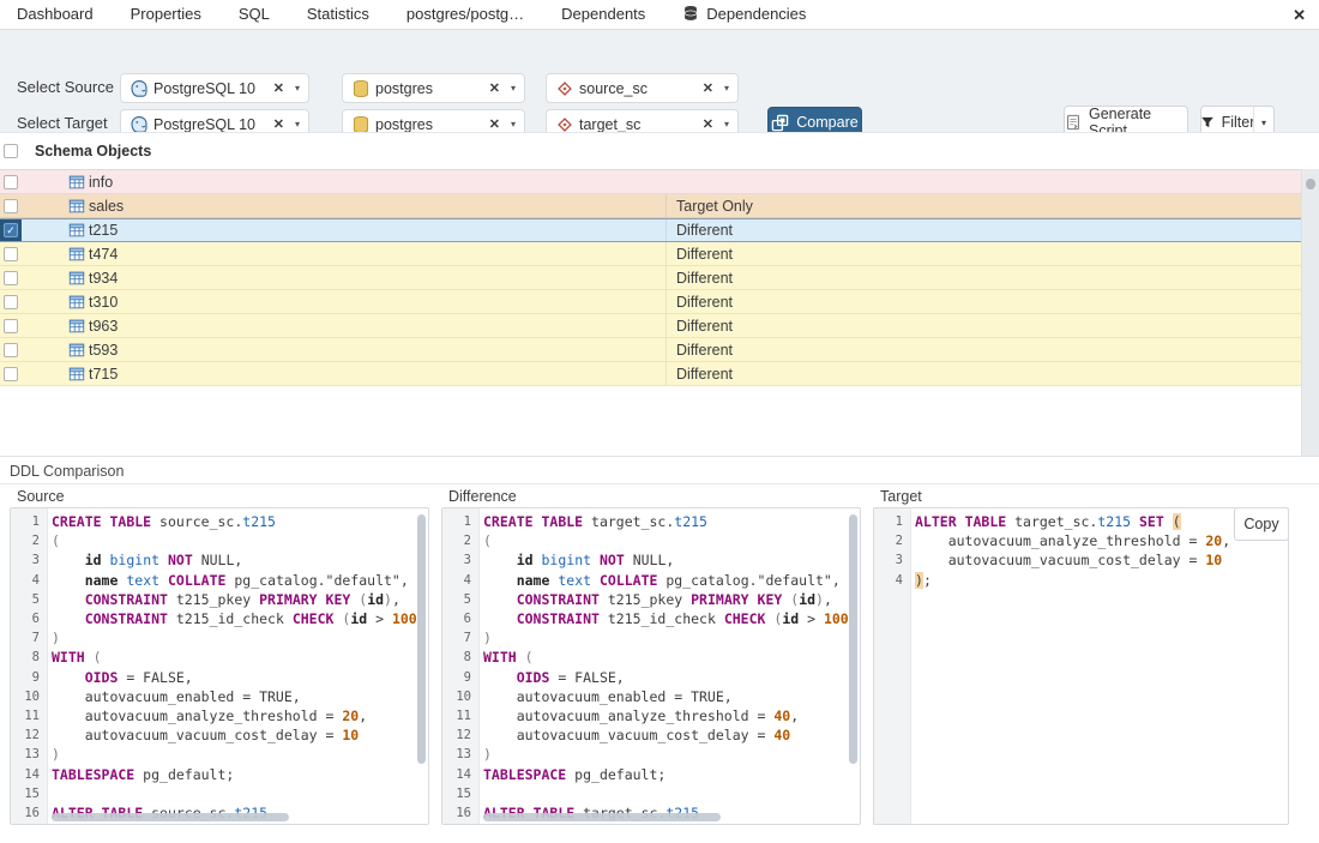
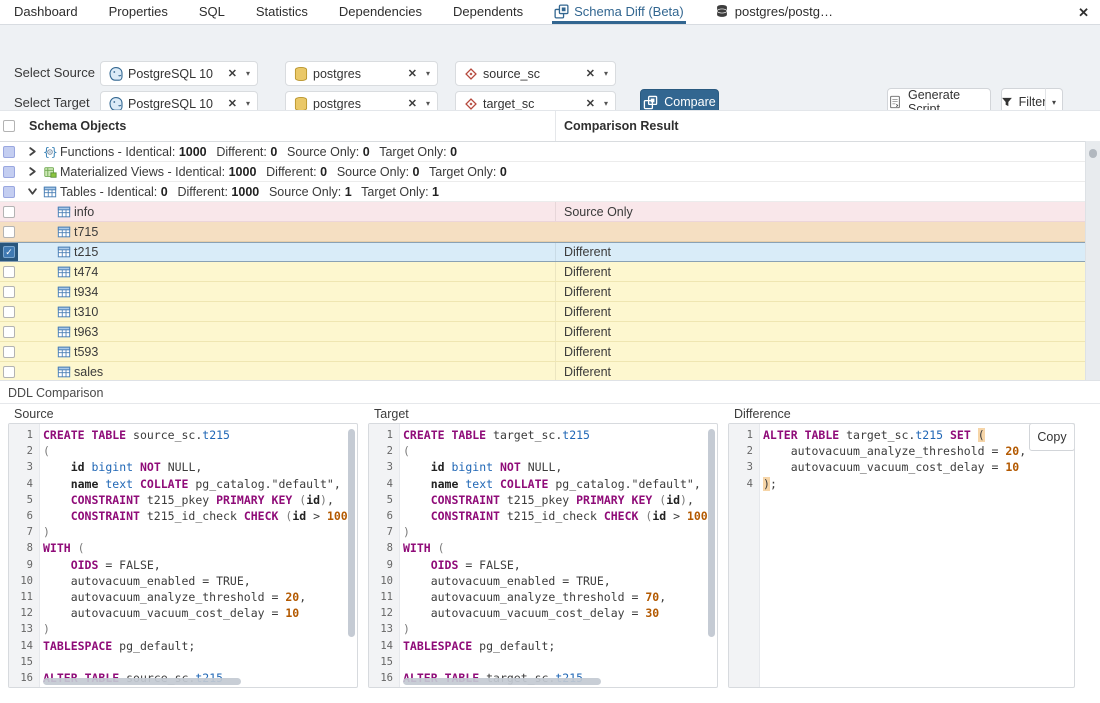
  Dashboard
  Properties
  SQL
  Statistics
- postgres/postg…
+ Dependencies
  Dependents
+ Schema Diff (Beta)
- Dependencies
+ postgres/postg…
  ✕
  Select Source
  Select Target
  PostgreSQL 10
  ✕
  ▾
  postgres
  ✕
  ▾
  source_sc
  ✕
  ▾
  PostgreSQL 10
  ✕
  ▾
  postgres
  ✕
  ▾
  target_sc
  ✕
  ▾
  Compare
  Generate Script
  Filte
  ▾
  Schema Objects
+ Comparison Result
+ {
+ }
+ Functions - Identical: 1000 Different: 0 Source Only: 0 Target Only: 0
+ Materialized Views - Identical: 1000 Different: 0 Source Only: 0 Target Only: 0
+ Tables - Identical: 0 Different: 1000 Source Only: 1 Target Only: 1
  info
+ Source Only
- sales
+ t715
- Target Only
  ✓
  t215
  Different
  t474
  Different
  t934
  Different
  t310
  Different
  t963
  Different
  t593
  Different
- t715
+ sales
  Different
  DDL Comparison
  Source
  1
  CREATE TABLE source_sc.t215
  2
  (
  3
  id bigint NOT NULL,
  4
  name text COLLATE pg_catalog."default",
  5
  CONSTRAINT t215_pkey PRIMARY KEY (id),
  6
  CONSTRAINT t215_id_check CHECK (id > 100
  7
  )
  8
  WITH (
  9
  OIDS = FALSE,
  10
  autovacuum_enabled = TRUE,
  11
  autovacuum_analyze_threshold = 20,
  12
  autovacuum_vacuum_cost_delay = 10
  13
  )
  14
  TABLESPACE pg_default;
  15
  16
- Difference
+ Target
  1
  CREATE TABLE target_sc.t215
  2
  (
  3
  id bigint NOT NULL,
  4
  name text COLLATE pg_catalog."default",
  5
  CONSTRAINT t215_pkey PRIMARY KEY (id),
  6
  CONSTRAINT t215_id_check CHECK (id > 100
  7
  )
  8
  WITH (
  9
  OIDS = FALSE,
  10
  autovacuum_enabled = TRUE,
  11
- autovacuum_analyze_threshold = 40,
+ autovacuum_analyze_threshold = 70,
  12
- autovacuum_vacuum_cost_delay = 40
+ autovacuum_vacuum_cost_delay = 30
  13
  )
  14
  TABLESPACE pg_default;
  15
  16
- Target
+ Difference
  1
  ALTER TABLE target_sc.t215 SET (
  2
  autovacuum_analyze_threshold = 20,
  3
  autovacuum_vacuum_cost_delay = 10
  4
  );
  Copy
